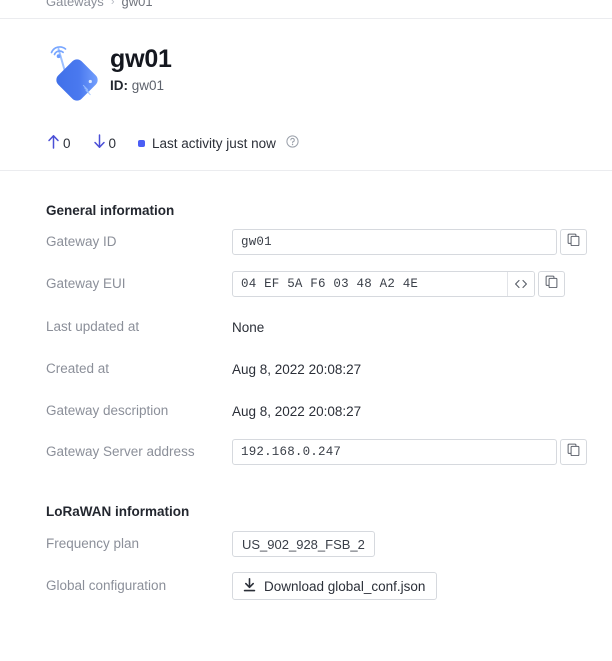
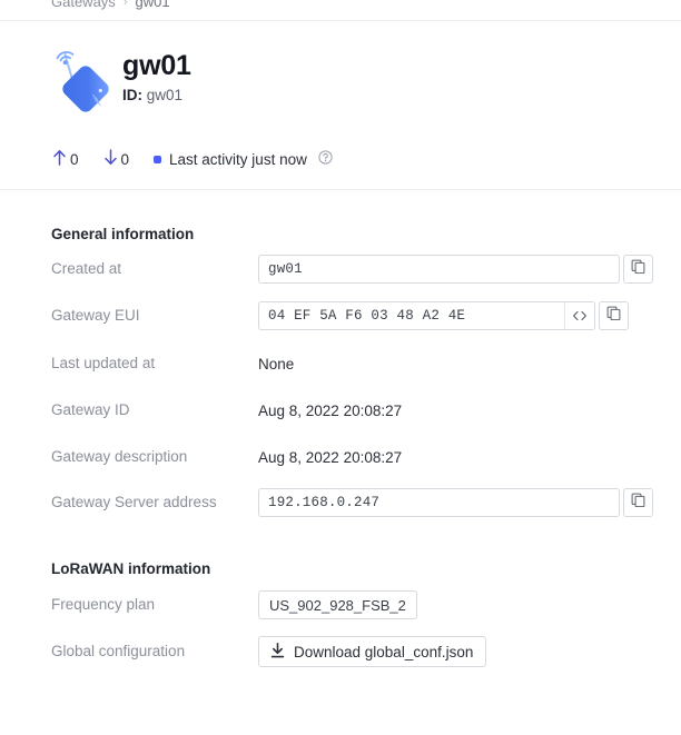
  Gateways
  ›
  gw01
  gw01
  ID: gw01
  0
  0
  Last activity just now
  General information
- Gateway ID
+ Created at
  gw01
  Gateway EUI
  04 EF 5A F6 03 48 A2 4E
  Last updated at
  None
- Created at
+ Gateway ID
  Aug 8, 2022 20:08:27
  Gateway description
  Aug 8, 2022 20:08:27
  Gateway Server address
  192.168.0.247
  LoRaWAN information
  Frequency plan
  US_902_928_FSB_2
  Global configuration
  Download global_conf.json
